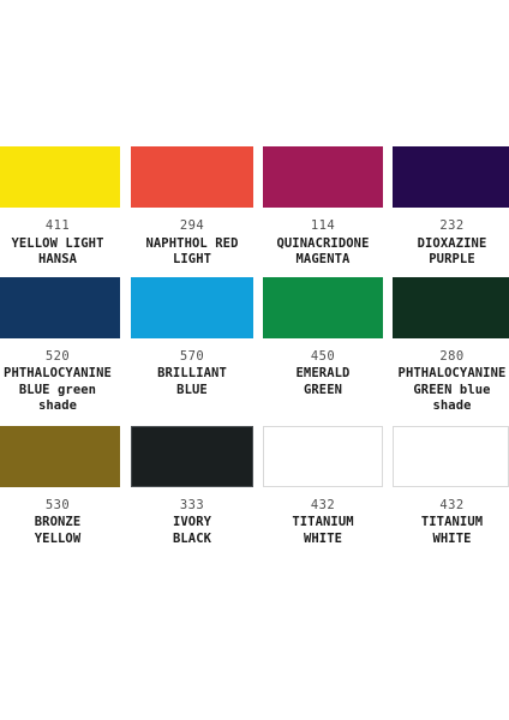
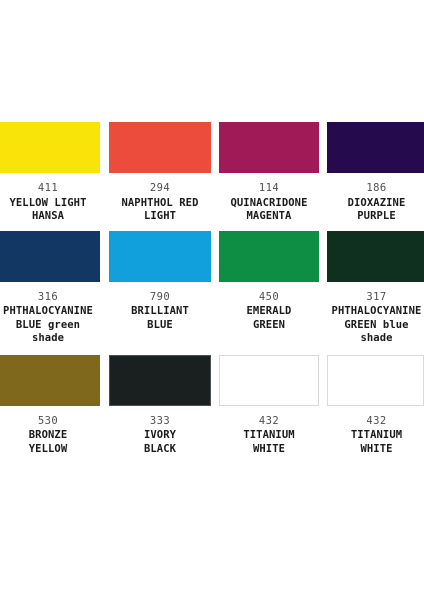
  411
  YELLOW LIGHT
  HANSA
  294
  NAPHTHOL RED
  LIGHT
  114
  QUINACRIDONE
  MAGENTA
- 232
+ 186
  DIOXAZINE
  PURPLE
- 520
+ 316
  PHTHALOCYANINE
  BLUE green shade
- 570
+ 790
  BRILLIANT
  BLUE
  450
  EMERALD
  GREEN
- 280
+ 317
  PHTHALOCYANINE
  GREEN blue shade
  530
  BRONZE
  YELLOW
  333
  IVORY
  BLACK
  432
  TITANIUM
  WHITE
  432
  TITANIUM
  WHITE
